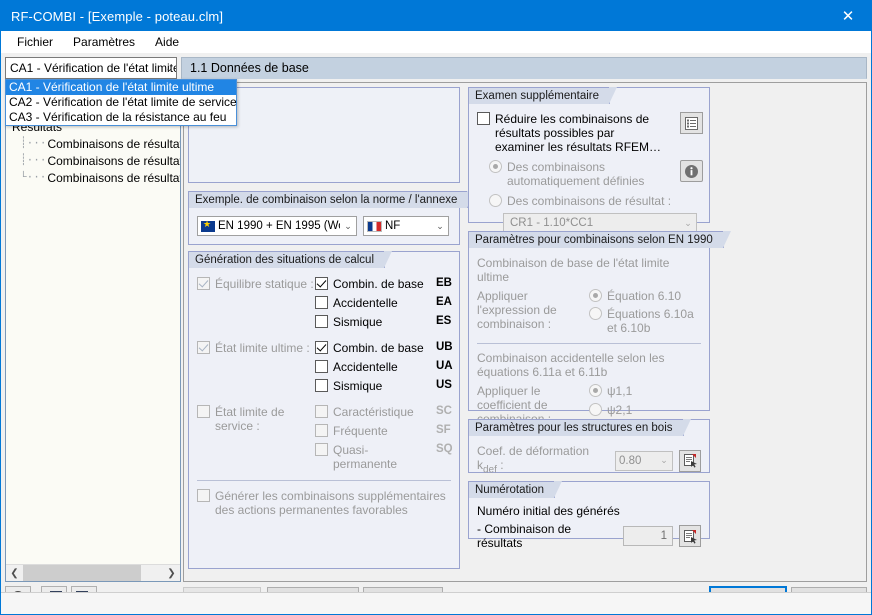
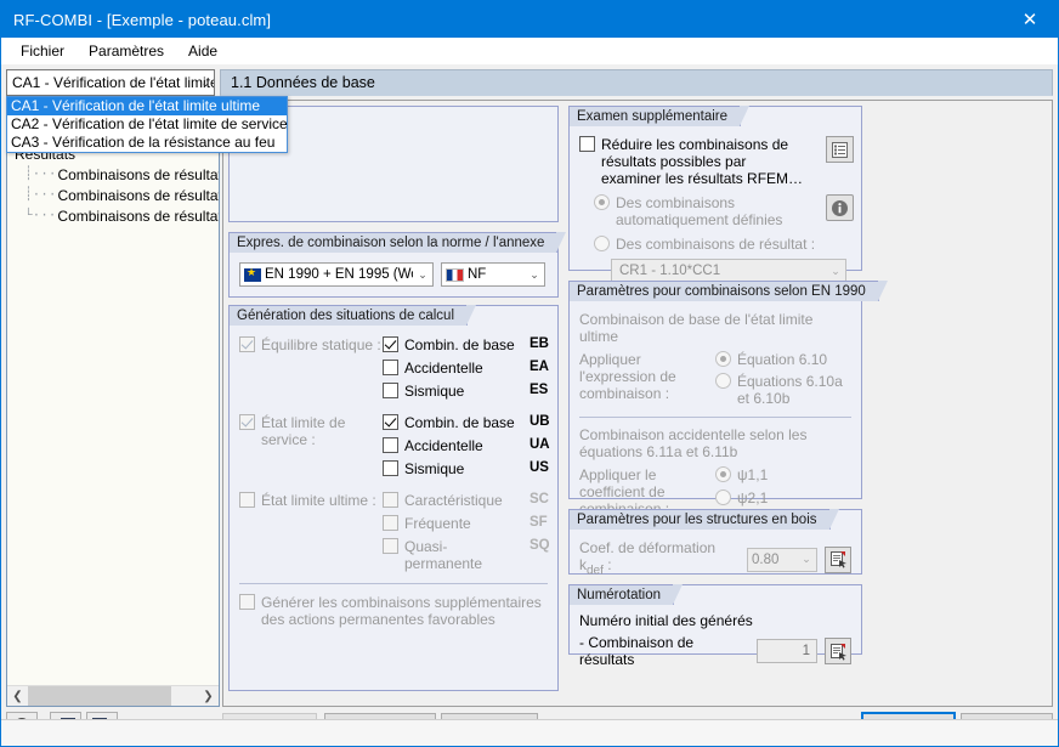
  RF-COMBI - [Exemple - poteau.clm]
  ✕
  Fichier
  Paramètres
  Aide
  CA1 - Vérification de l'état limit
  ⌄
  1.1 Données de base
  Résultats
  ┊···
  Combinaisons de résulta
  ┊···
  Combinaisons de résulta
  └···
  Combinaisons de résulta
  ❮
  ❯
- Exemple. de combinaison selon la norme / l'annexe
+ Expres. de combinaison selon la norme / l'annexe
  EN 1990 + EN 1995 (W
  ⌄
  NF
  ⌄
  Génération des situations de calcul
  Équilibre statique :
  Combin. de base
  EB
  Accidentelle
  EA
  Sismique
  ES
- État limite ultime :
+ État limite de service :
  Combin. de base
  UB
  Accidentelle
  UA
  Sismique
  US
- État limite de service :
+ État limite ultime :
  Caractéristique
  SC
  Fréquente
  SF
  Quasi-permanente
  SQ
  Générer les combinaisons supplémentaires des actions permanentes favorables
  Examen supplémentaire
  Réduire les combinaisons de résultats possibles par examiner les résultats RFEM…
  Des combinaisons automatiquement définies
  Des combinaisons de résultat :
  CR1 - 1.10*CC1
  ⌄
  Paramètres pour combinaisons selon EN 1990
  Combinaison de base de l'état limite ultime
  Appliquer l'expression de combinaison :
  Équation 6.10
  Équations 6.10a et 6.10b
  Combinaison accidentelle selon les équations 6.11a et 6.11b
  ψ1,1
  ψ2,1
  Paramètres pour les structures en bois
  Coef. de déformation kdef :
  0.80
  ⌄
  Numérotation
  Numéro initial des générés
  - Combinaison de résultats
  1
  CA1 - Vérification de l'état limite ultime
  CA2 - Vérification de l'état limite de service
  CA3 - Vérification de la résistance au feu
